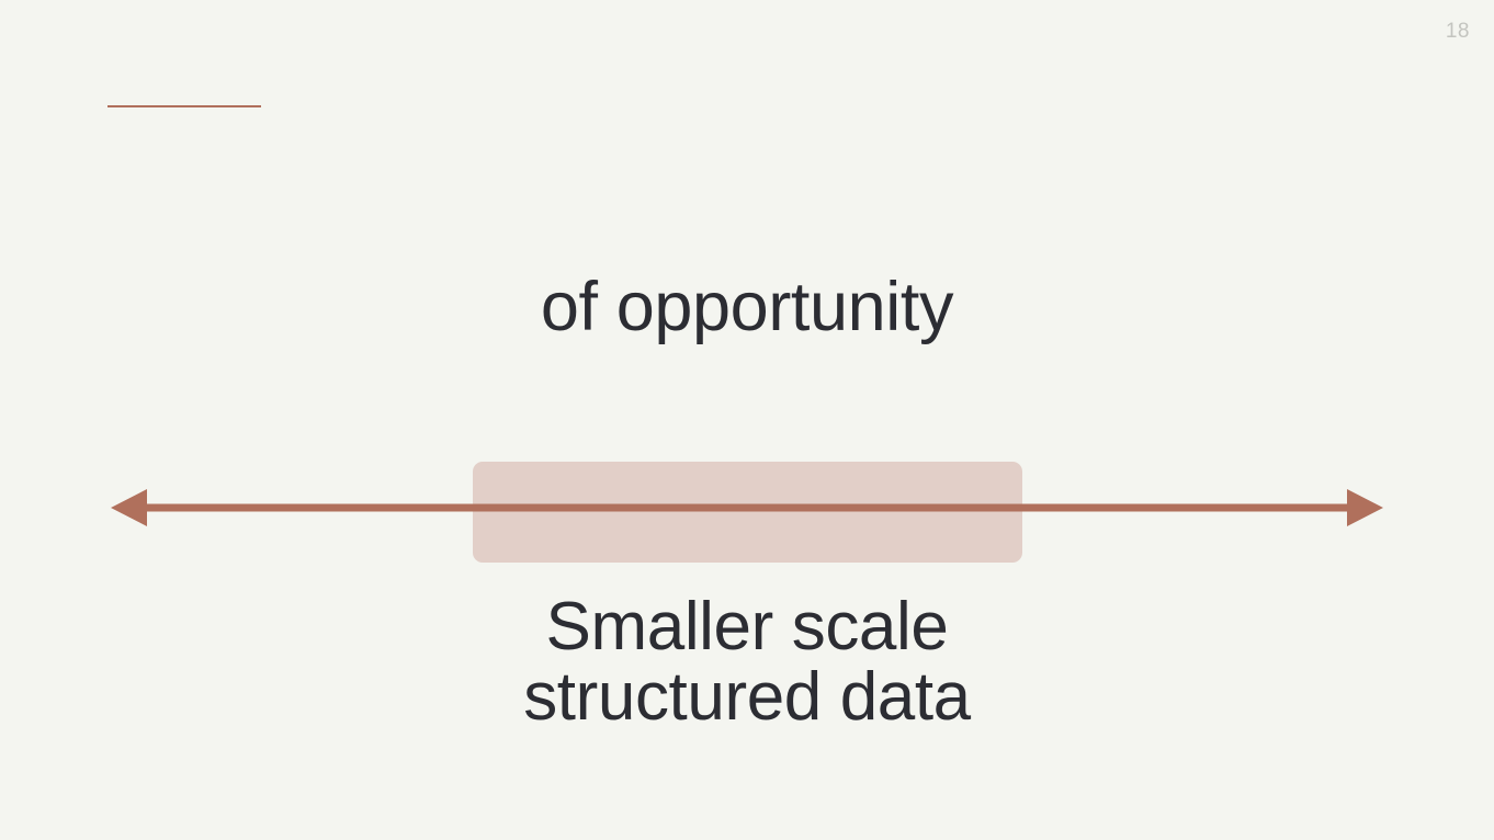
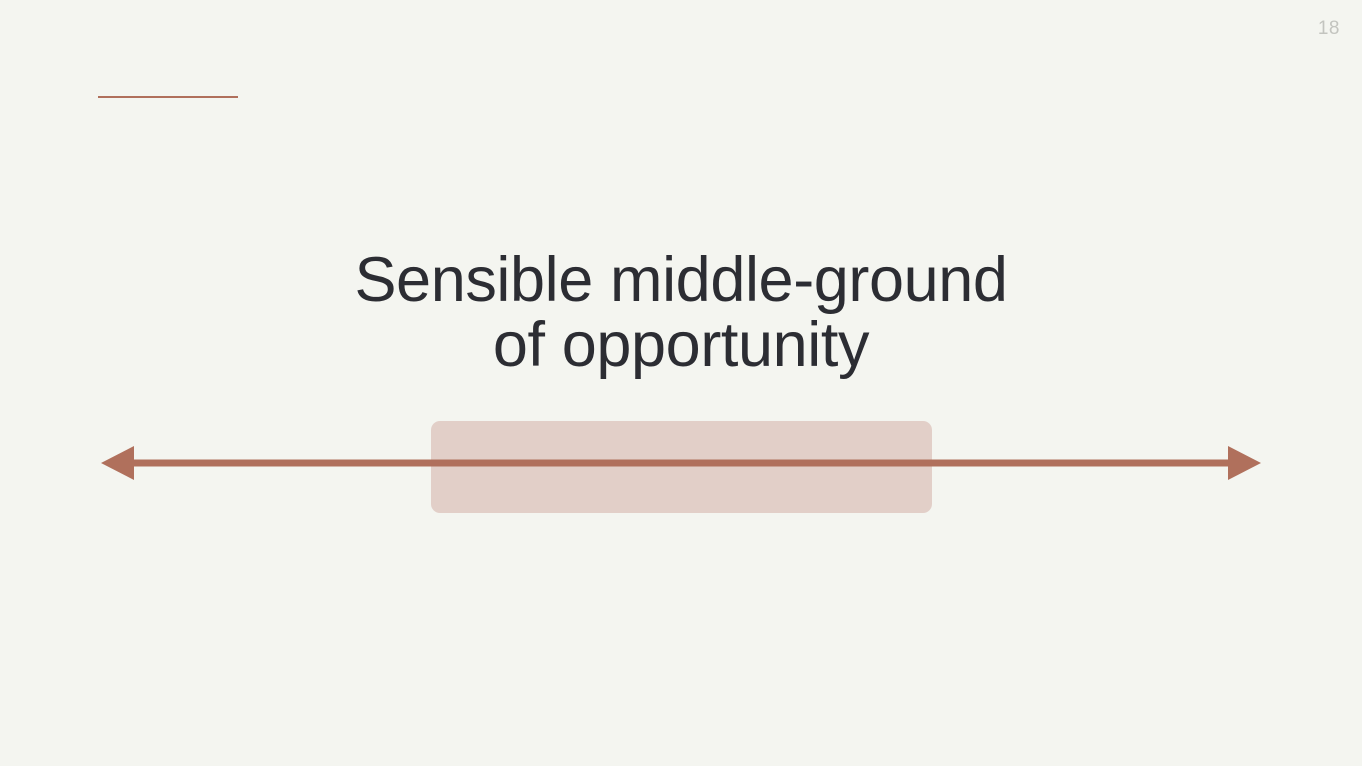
  18
+ Sensible middle-ground
  of opportunity
- Smaller scale
- structured data
